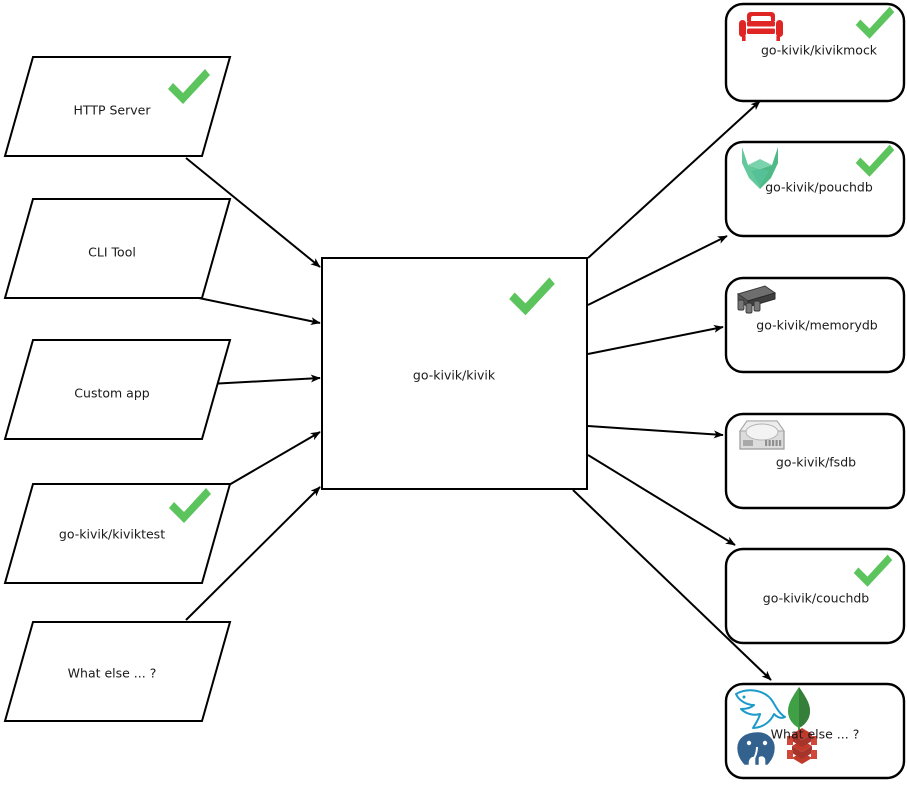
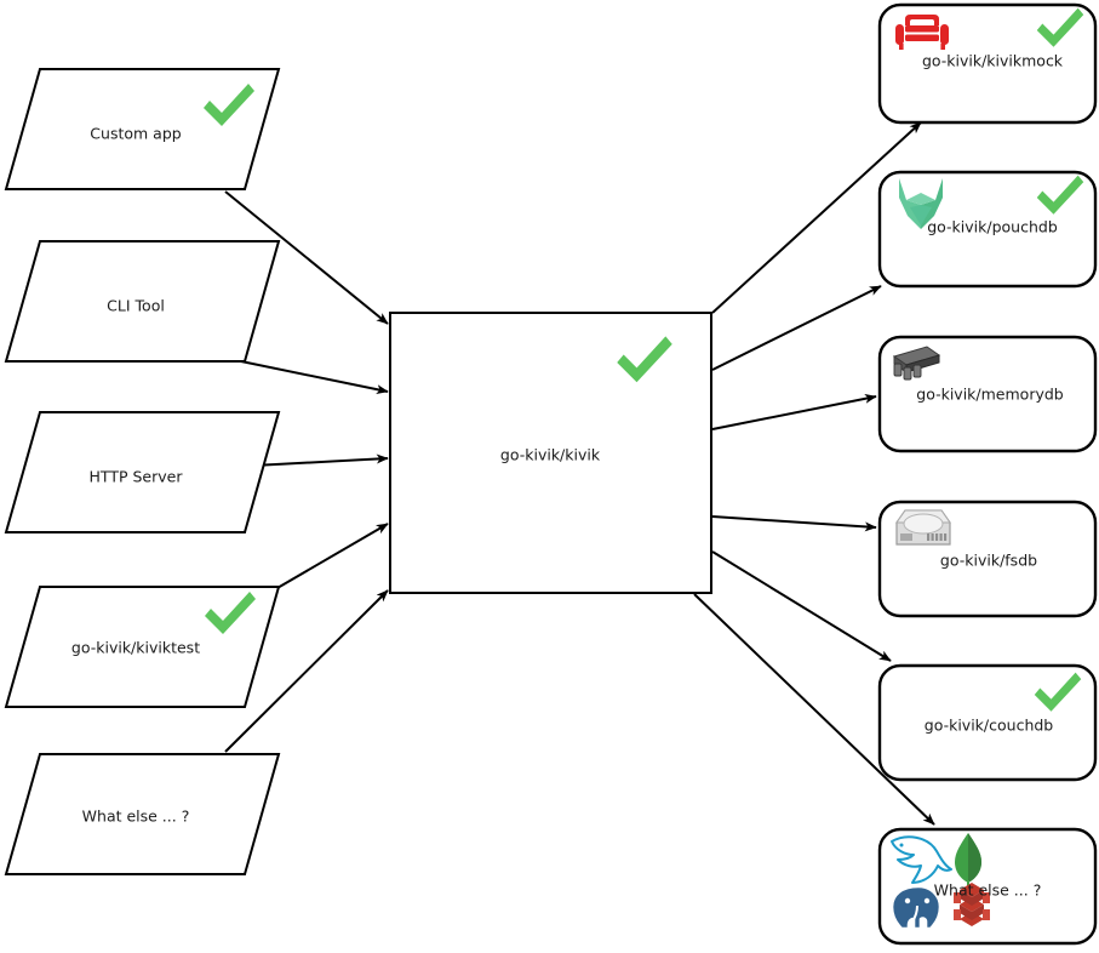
- HTTP Server
+ Custom app
  CLI Tool
- Custom app
+ HTTP Server
  go-kivik/kiviktest
  What else ... ?
  go-kivik/kivik
  go-kivik/kivikmock
  go-kivik/pouchdb
  go-kivik/memorydb
  go-kivik/fsdb
  go-kivik/couchdb
  What else ... ?
